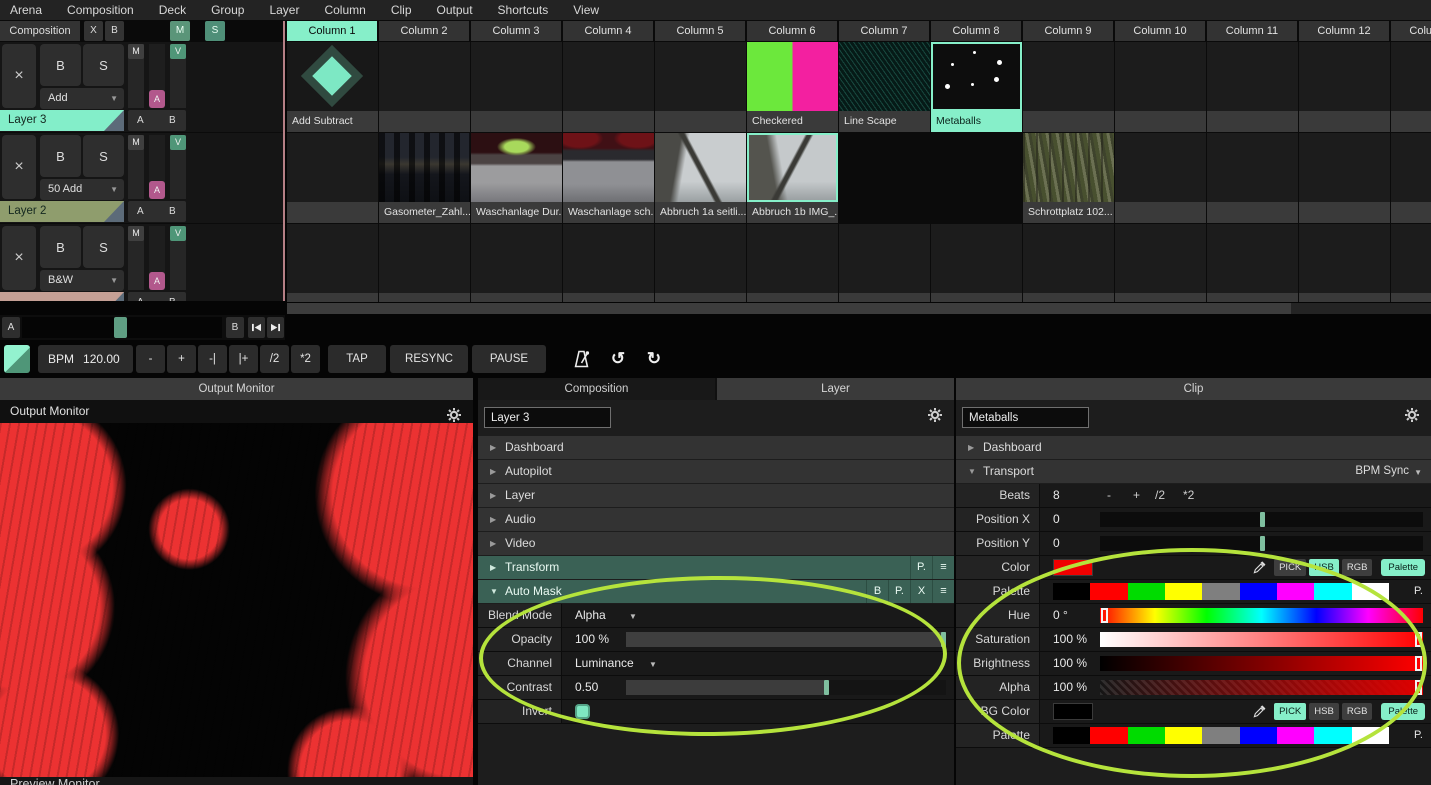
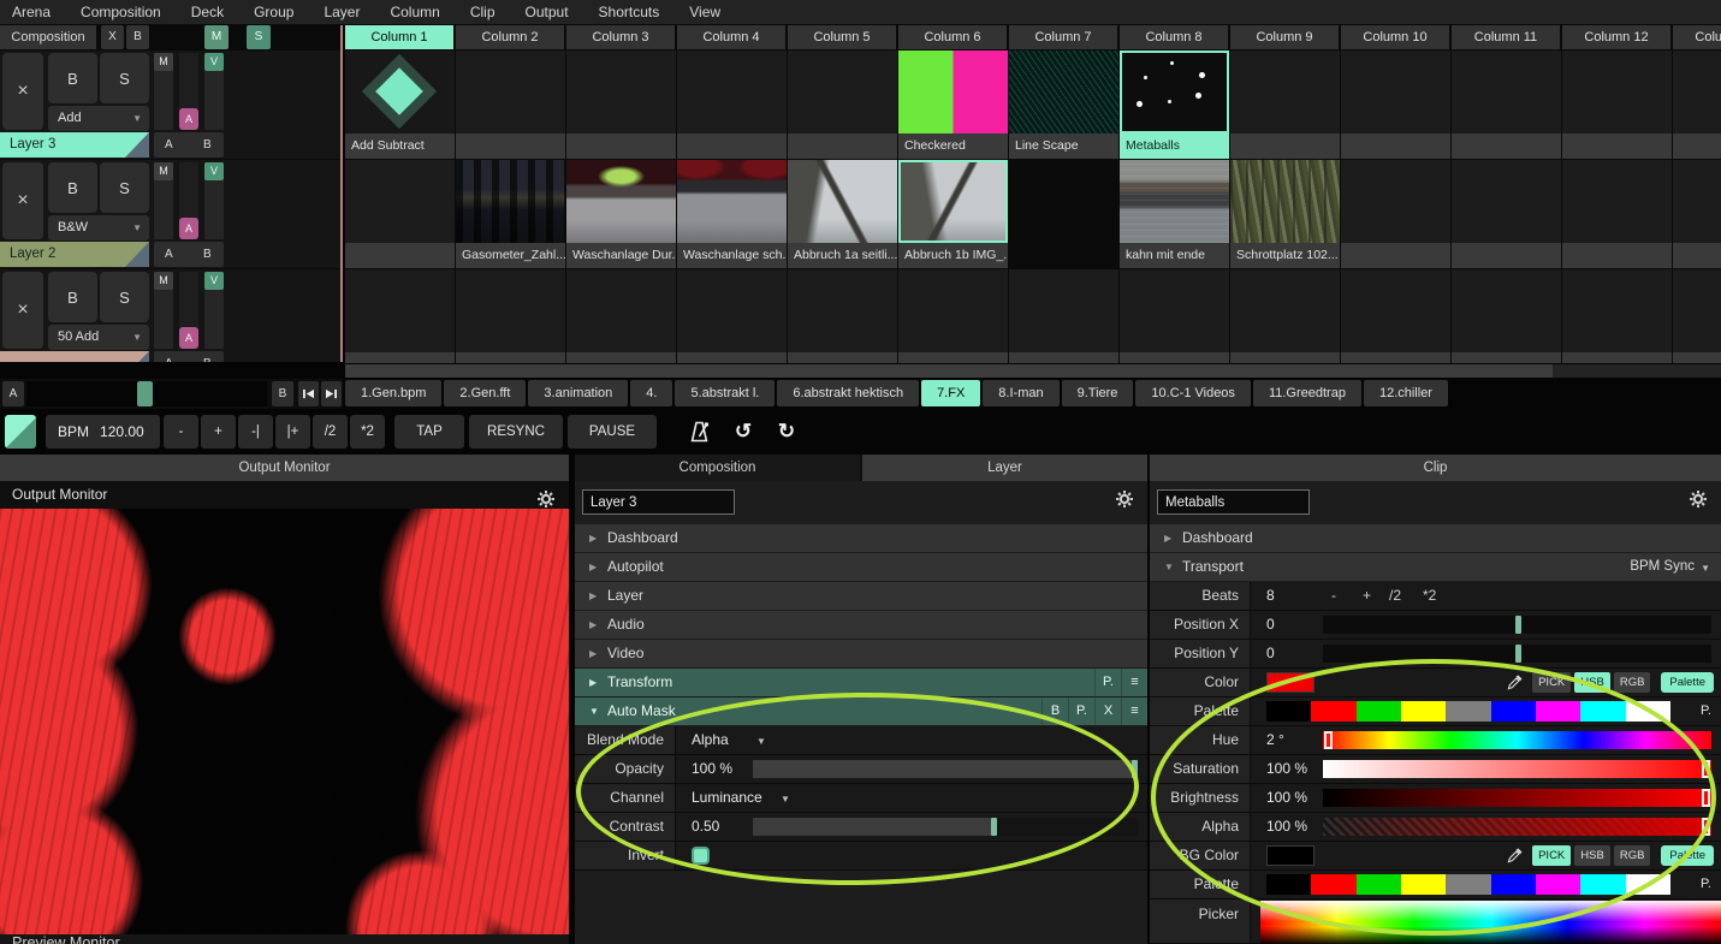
  Arena
  Composition
  Deck
  Group
  Layer
  Column
  Clip
  Output
  Shortcuts
  View
  Composition
  X
  B
  M
  S
  Column 1
  Column 2
  Column 3
  Column 4
  Column 5
  Column 6
  Column 7
  Column 8
  Column 9
  Column 10
  Column 11
  Column 12
  ×
  B
  S
  Add
  ▼
  M
  A
  V
  Layer 3
  A
  B
  ×
  B
  S
- 50 Add
+ B&W
  ▼
  M
  A
  V
  Layer 2
  A
  B
  ×
  B
  S
- B&W
+ 50 Add
  ▼
  M
  A
  V
  Add Subtract
  Checkered
  Line Scape
  Metaballs
  Gasometer_Zahl...
  Waschanlage Dur.
  Waschanlage sch.
  Abbruch 1a seitli...
  Abbruch 1b IMG_.
+ kahn mit ende
  Schrottplatz 102...
  A
  B
+ 1.Gen.bpm
+ 2.Gen.fft
+ 3.animation
+ 4.
+ 5.abstrakt l.
+ 6.abstrakt hektisch
+ 7.FX
+ 8.I-man
+ 9.Tiere
+ 10.C-1 Videos
+ 11.Greedtrap
+ 12.chiller
  BPM
  120.00
  TAP
  RESYNC
  PAUSE
  ↺
  ↻
  -
  +
  -|
  |+
  /2
  *2
  Output Monitor
  Output Monitor
  Preview Monitor
  Composition
  Layer
  Layer 3
  ▶
  Dashboard
  ▶
  Autopilot
  ▶
  Layer
  ▶
  Audio
  ▶
  Video
  ▶
  Transform
  P.
  ≡
  ▼
  Auto Mask
  B
  P.
  X
  ≡
  Blend Mode
  Alpha
  ▼
  Opacity
  100 %
  Channel
  Luminance
  ▼
  Contrast
  0.50
  Invert
  Clip
  Metaballs
  ▶
  Dashboard
  ▼
  Transport
  BPM Sync
  ▼
  Beats
  8
  -
  +
  /2
  *2
  Position X
  0
  Position Y
  0
  Color
  PICK
  HSB
  RGB
  Palette
  Palette
  P.
  Hue
- 0 °
+ 2 °
  Saturation
  100 %
  Brightness
  100 %
  Alpha
  100 %
  BG Color
  PICK
  HSB
  RGB
  Palette
  Palette
  P.
+ Picker
